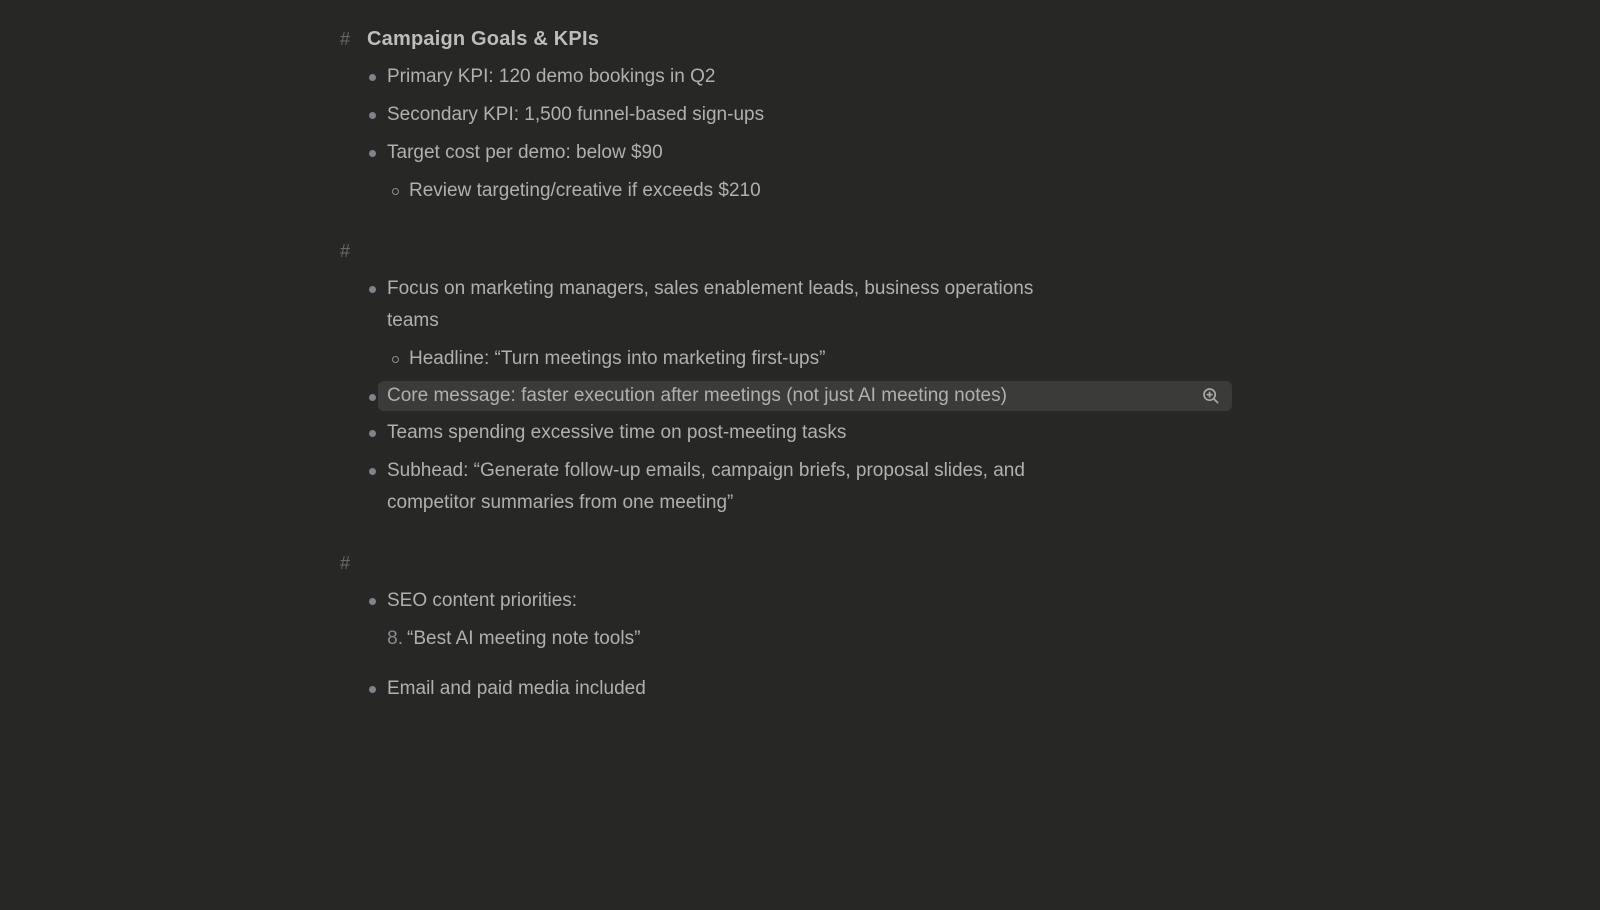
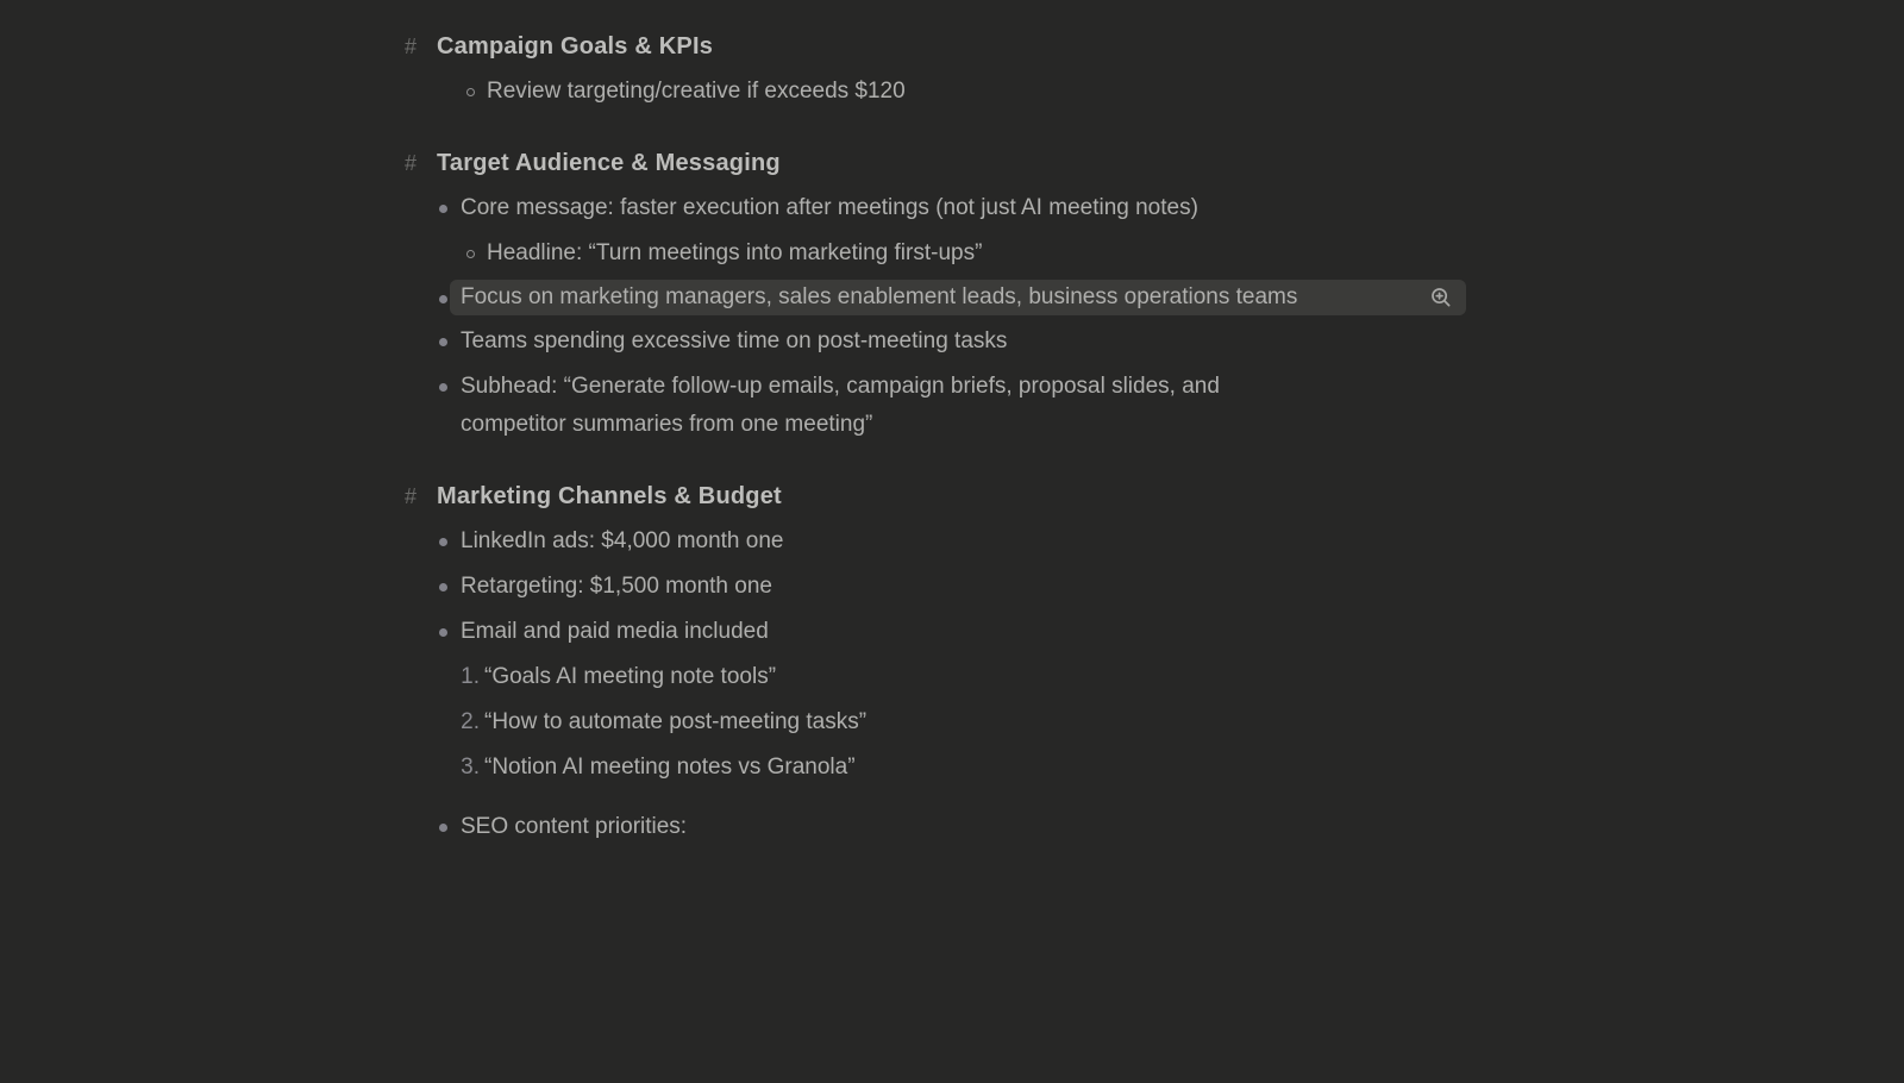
  #
  Campaign Goals & KPIs
- Primary KPI: 120 demo bookings in Q2
- Secondary KPI: 1,500 funnel-based sign-ups
- Target cost per demo: below $90
- Review targeting/creative if exceeds $210
+ Review targeting/creative if exceeds $120
  #
+ Target Audience & Messaging
- Focus on marketing managers, sales enablement leads, business operations teams
+ Core message: faster execution after meetings (not just AI meeting notes)
  Headline: “Turn meetings into marketing first-ups”
- Core message: faster execution after meetings (not just AI meeting notes)
+ Focus on marketing managers, sales enablement leads, business operations teams
  Teams spending excessive time on post-meeting tasks
  Subhead: “Generate follow-up emails, campaign briefs, proposal slides, and competitor summaries from one meeting”
  #
+ Marketing Channels & Budget
+ LinkedIn ads: $4,000 month one
+ Retargeting: $1,500 month one
- SEO content priorities:
+ Email and paid media included
- 8.
+ 1.
- “Best AI meeting note tools”
+ “Goals AI meeting note tools”
+ 2.
+ “How to automate post-meeting tasks”
+ 3.
+ “Notion AI meeting notes vs Granola”
- Email and paid media included
+ SEO content priorities:
